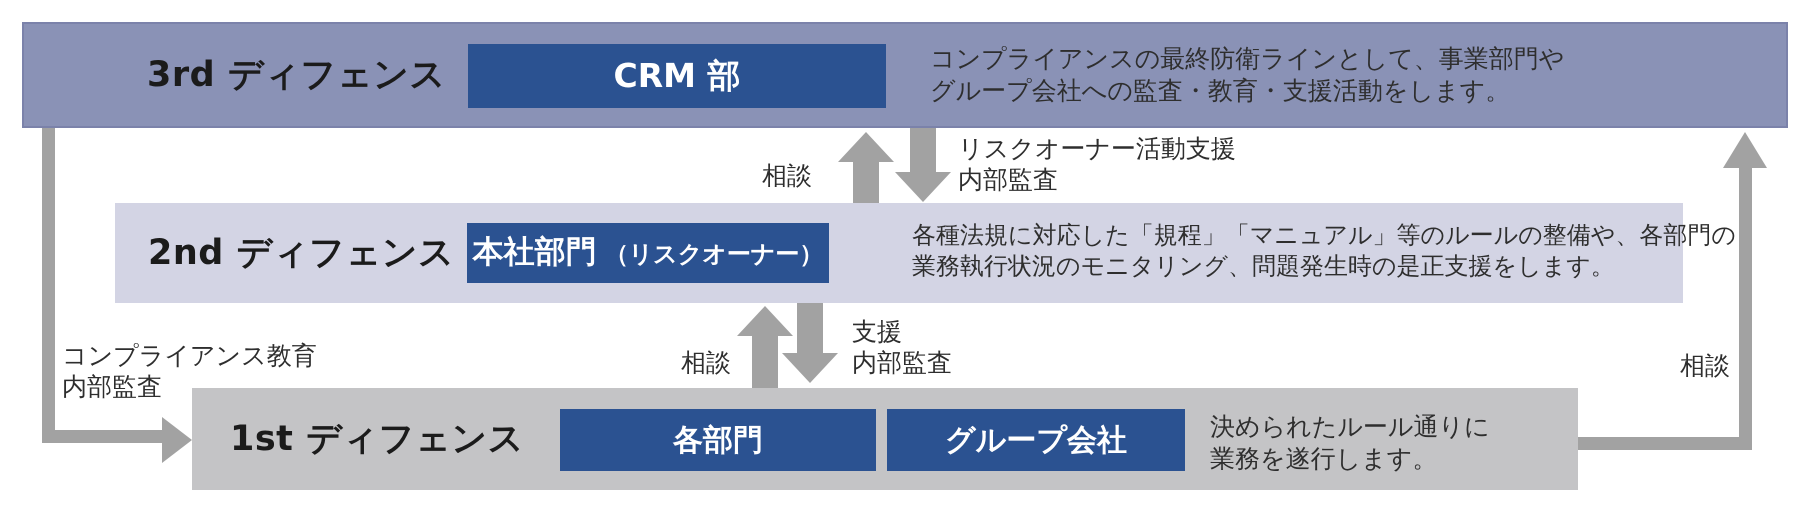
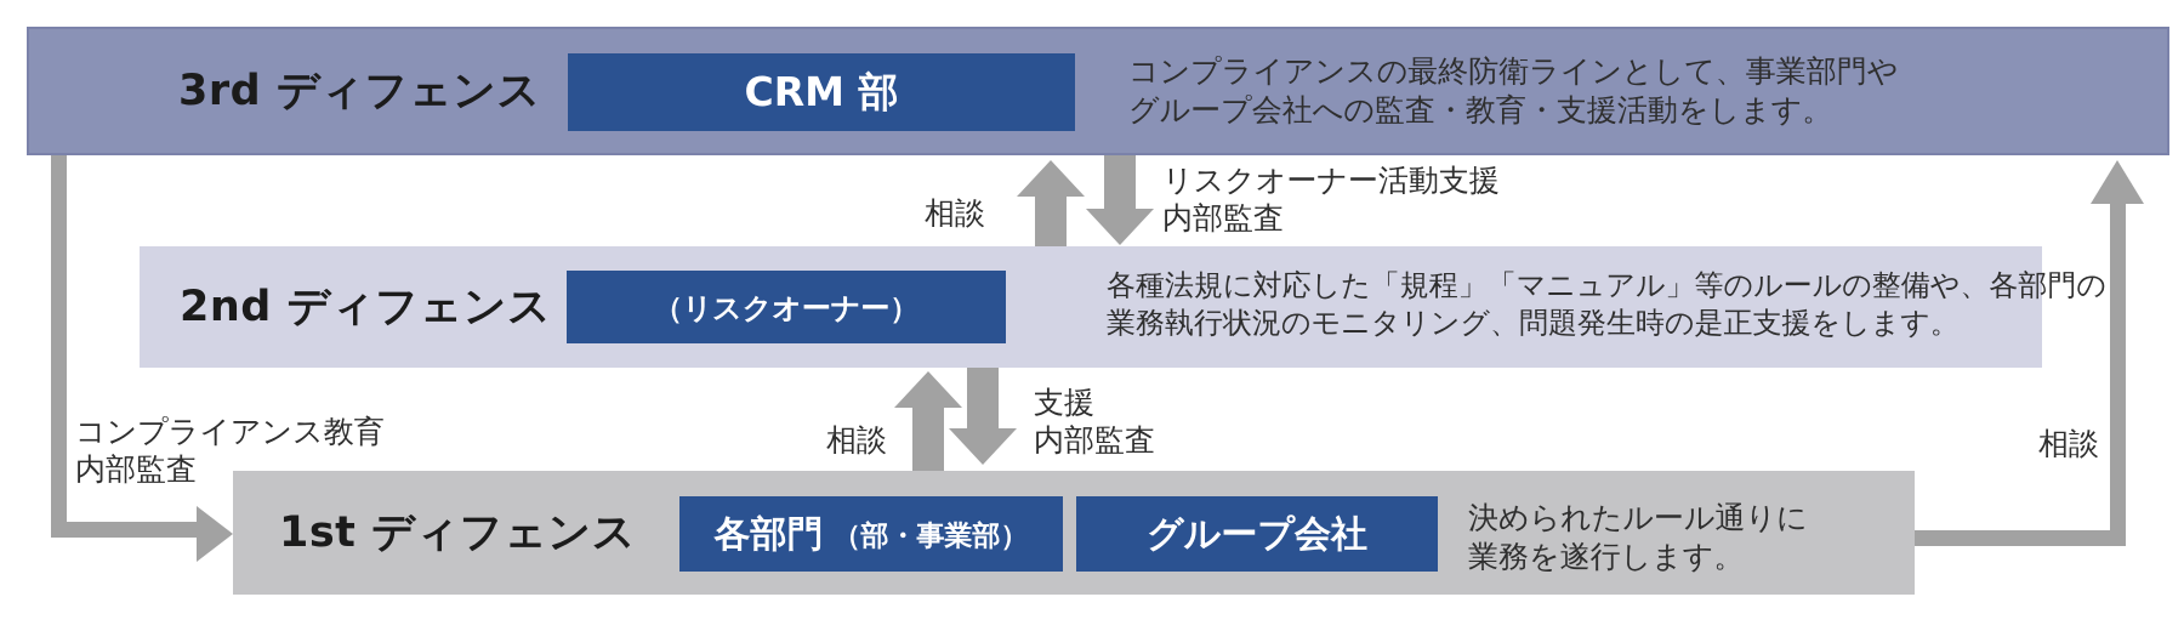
  コンプライアンス教育
  内部監査
  相談
  相談
  リスクオーナー活動支援
  内部監査
  相談
  支援
  内部監査
  3rd ディフェンス
  CRM 部
  コンプライアンスの最終防衛ラインとして、事業部門や
  グループ会社への監査・教育・支援活動をします。
  2nd ディフェンス
- 本社部門
  （リスクオーナー）
  各種法規に対応した「規程」「マニュアル」等のルールの整備や、各部門の
  業務執行状況のモニタリング、問題発生時の是正支援をします。
  1st ディフェンス
  各部門
+ （部・事業部）
  グループ会社
  決められたルール通りに
  業務を遂行します。
